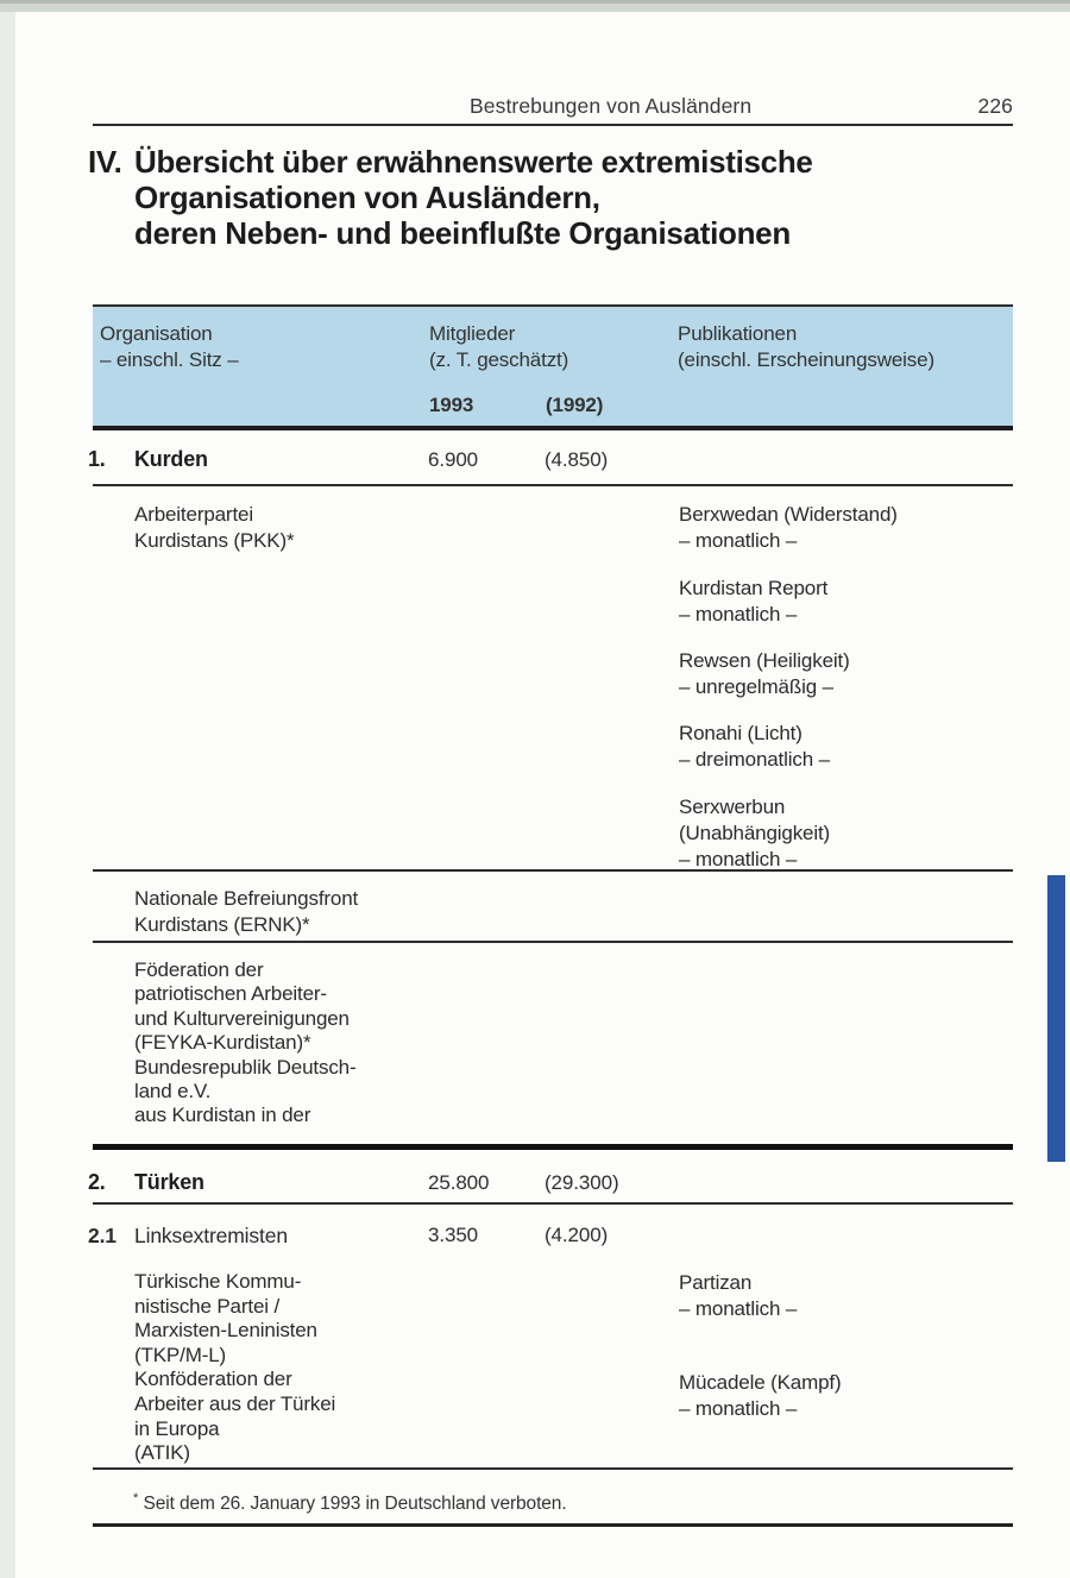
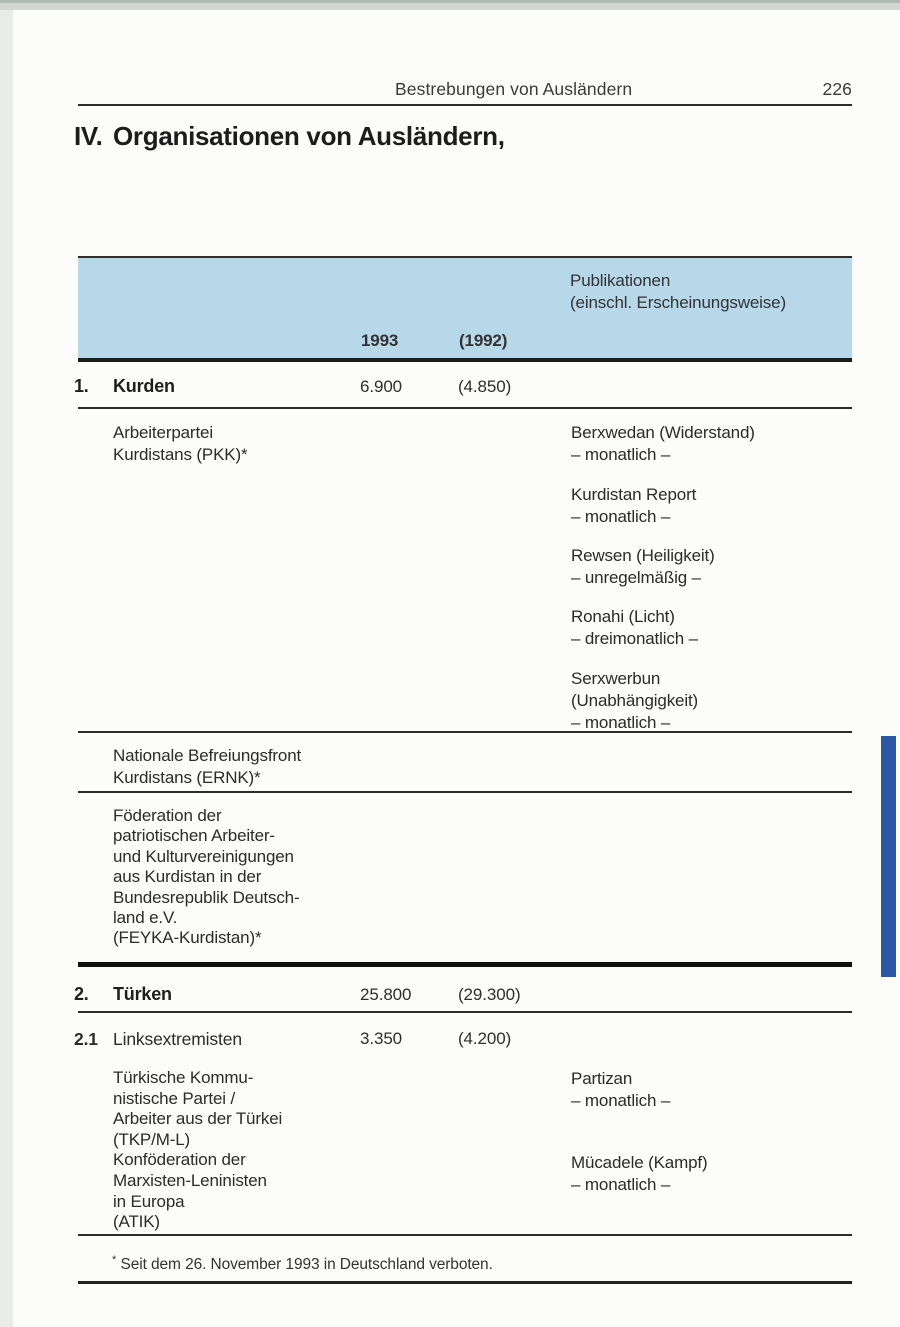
  Bestrebungen von Ausländern
  226
  IV.
- Übersicht über erwähnenswerte extremistische
  Organisationen von Ausländern,
- deren Neben- und beeinflußte Organisationen
- Organisation
- – einschl. Sitz –
- Mitglieder
- (z. T. geschätzt)
  Publikationen
  (einschl. Erscheinungsweise)
  1993
  (1992)
  1.
  Kurden
  6.900
  (4.850)
  Arbeiterpartei
  Kurdistans (PKK)*
  Berxwedan (Widerstand)
  – monatlich –
  Kurdistan Report
  – monatlich –
  Rewsen (Heiligkeit)
  – unregelmäßig –
  Ronahi (Licht)
  – dreimonatlich –
  Serxwerbun
  (Unabhängigkeit)
  – monatlich –
  Nationale Befreiungsfront
  Kurdistans (ERNK)*
  Föderation der
  patriotischen Arbeiter-
  und Kulturvereinigungen
- (FEYKA-Kurdistan)*
+ aus Kurdistan in der
  Bundesrepublik Deutsch-
  land e.V.
- aus Kurdistan in der
+ (FEYKA-Kurdistan)*
  2.
  Türken
  25.800
  (29.300)
  2.1
  Linksextremisten
  3.350
  (4.200)
  Türkische Kommu-
  nistische Partei /
- Marxisten-Leninisten
+ Arbeiter aus der Türkei
  (TKP/M-L)
  Konföderation der
- Arbeiter aus der Türkei
+ Marxisten-Leninisten
  in Europa
  (ATIK)
  Partizan
  – monatlich –
  Mücadele (Kampf)
  – monatlich –
- * Seit dem 26. January 1993 in Deutschland verboten.
+ * Seit dem 26. November 1993 in Deutschland verboten.
